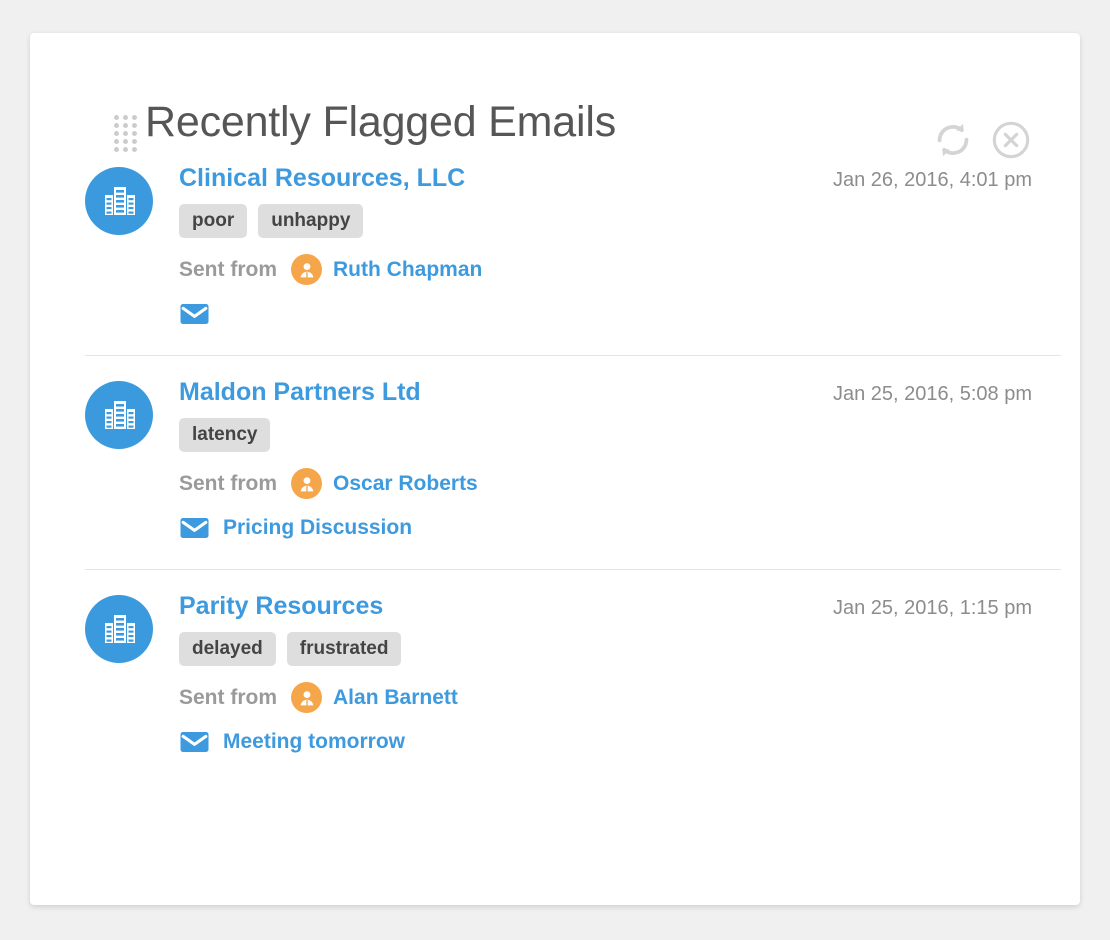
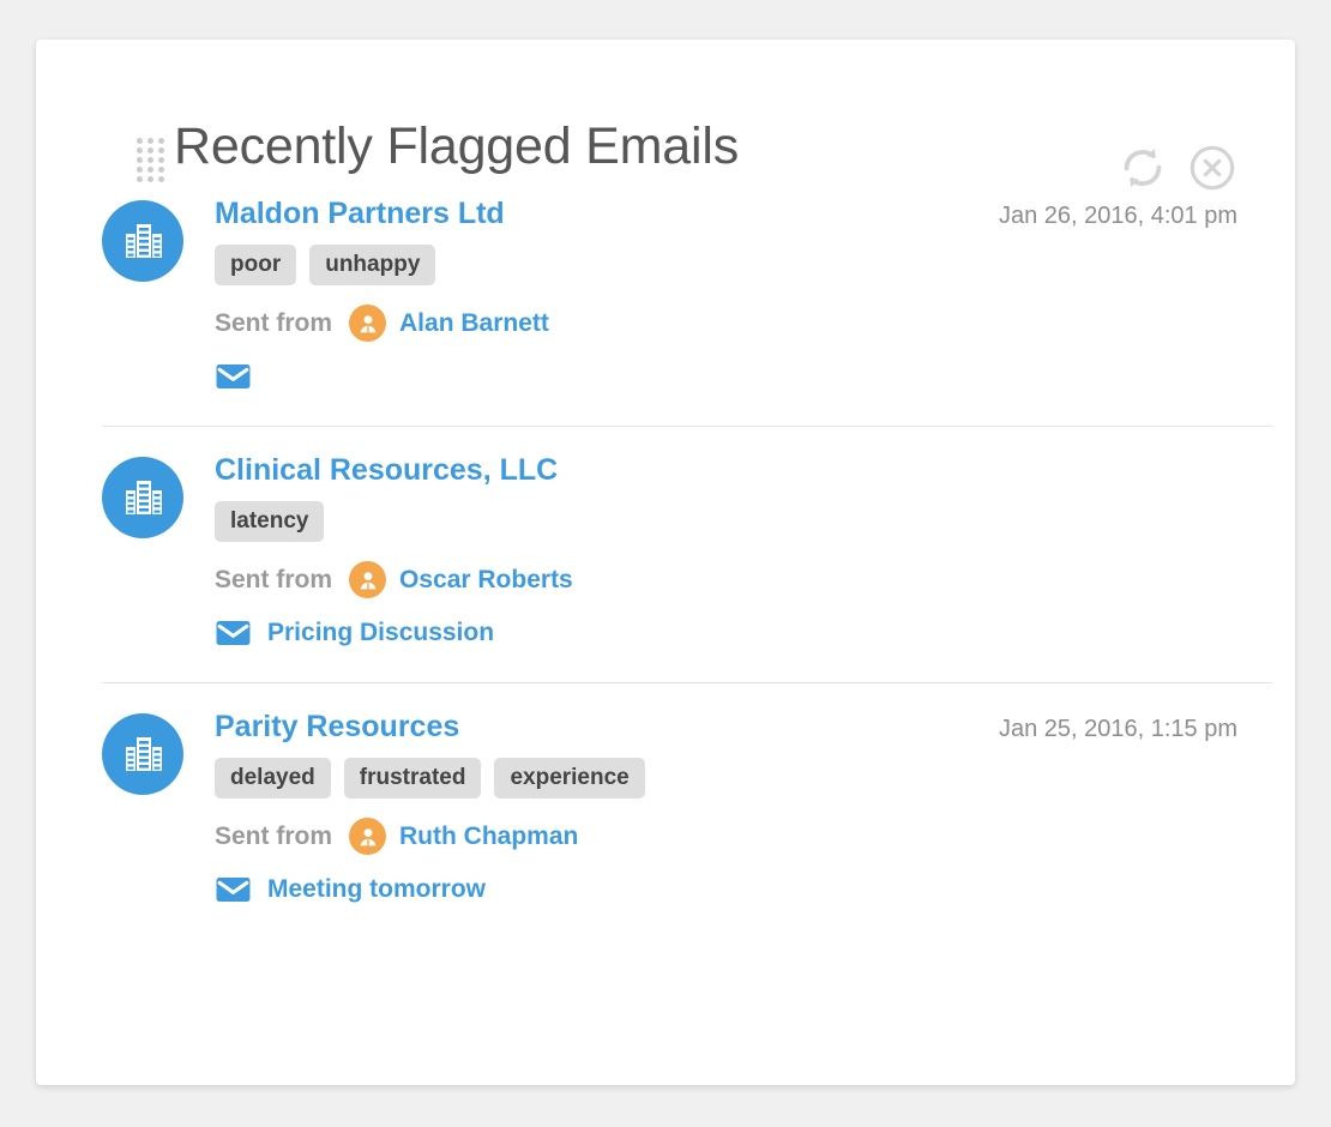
  Recently Flagged Emails
- Clinical Resources, LLC
+ Maldon Partners Ltd
  Jan 26, 2016, 4:01 pm
  poor
  unhappy
  Sent from
- Ruth Chapman
+ Alan Barnett
- Maldon Partners Ltd
+ Clinical Resources, LLC
- Jan 25, 2016, 5:08 pm
  latency
  Sent from
  Oscar Roberts
  Pricing Discussion
  Parity Resources
  Jan 25, 2016, 1:15 pm
  delayed
  frustrated
+ experience
  Sent from
- Alan Barnett
+ Ruth Chapman
  Meeting tomorrow
